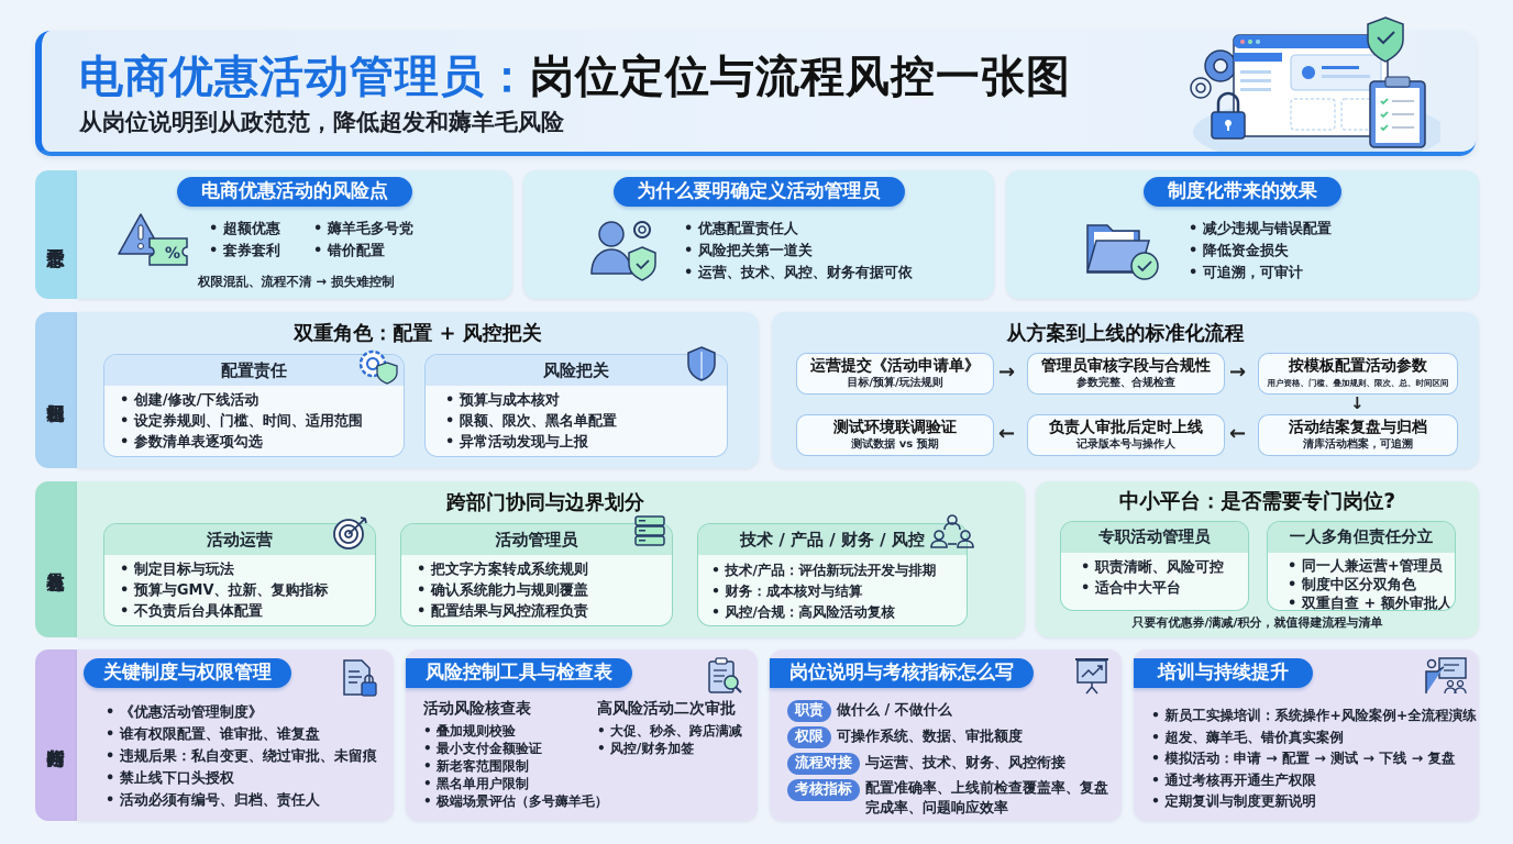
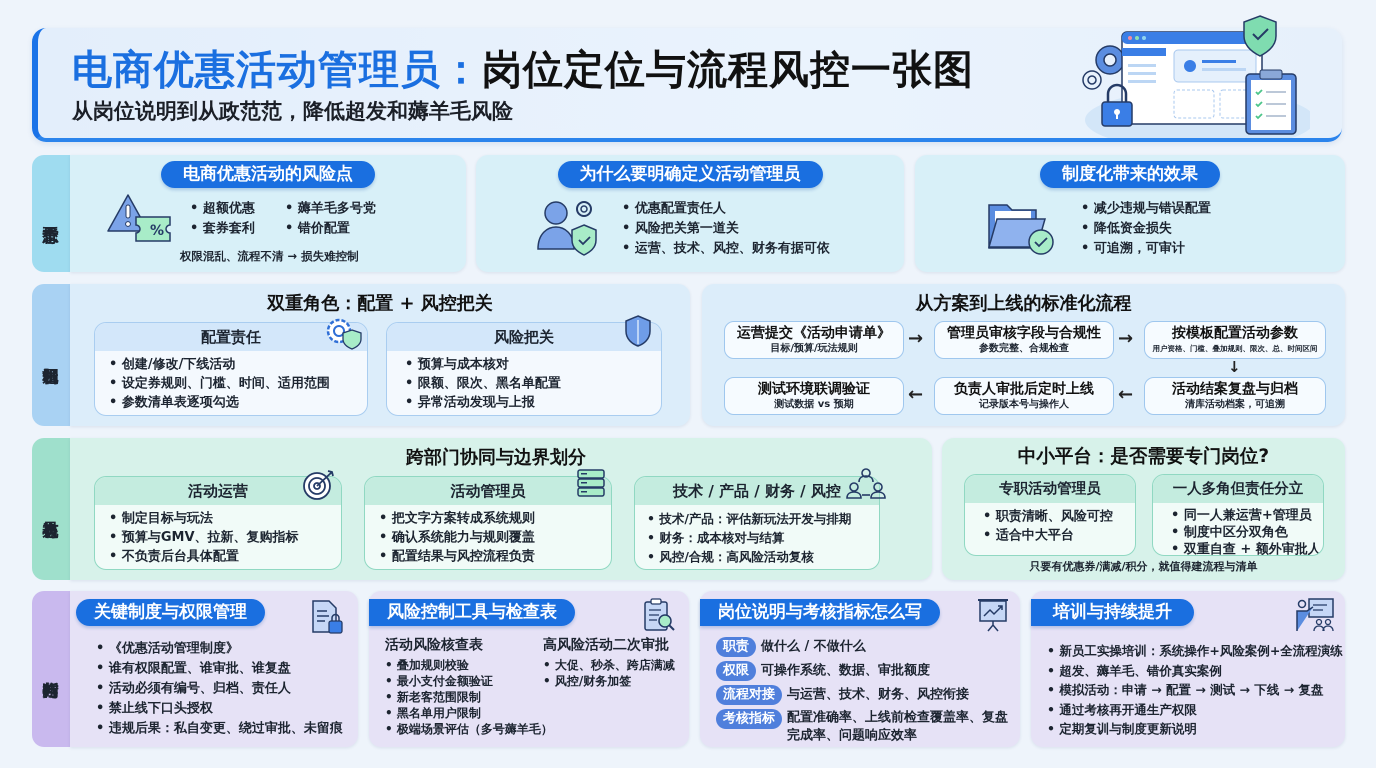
  电商优惠活动管理员：岗位定位与流程风控一张图
  从岗位说明到从政范范，降低超发和薅羊毛风险
  电商优惠活动的风险点
  %
  超额优惠
  套券套利
  薅羊毛多号党
  错价配置
  权限混乱、流程不清 → 损失难控制
  为什么要明确定义活动管理员
  优惠配置责任人
  风险把关第一道关
  运营、技术、风控、财务有据可依
  制度化带来的效果
  减少违规与错误配置
  降低资金损失
  可追溯，可审计
  双重角色：配置 + 风控把关
  配置责任
  创建/修改/下线活动
  设定券规则、门槛、时间、适用范围
  参数清单表逐项勾选
  风险把关
  预算与成本核对
  限额、限次、黑名单配置
  异常活动发现与上报
  从方案到上线的标准化流程
  运营提交《活动申请单》
  目标/预算/玩法规则
  →
  管理员审核字段与合规性
  参数完整、合规检查
  →
  按模板配置活动参数
  用户资格、门槛、叠加规则、限次、总、时间区间
  ↓
  活动结案复盘与归档
  清库活动档案，可追溯
  ←
  负责人审批后定时上线
  记录版本号与操作人
  ←
  测试环境联调验证
  测试数据 vs 预期
  跨部门协同与边界划分
  活动运营
  制定目标与玩法
  预算与GMV、拉新、复购指标
  不负责后台具体配置
  活动管理员
  把文字方案转成系统规则
  确认系统能力与规则覆盖
  配置结果与风控流程负责
  技术 / 产品 / 财务 / 风控
  技术/产品：评估新玩法开发与排期
  财务：成本核对与结算
  风控/合规：高风险活动复核
  中小平台：是否需要专门岗位?
  专职活动管理员
  职责清晰、风险可控
  适合中大平台
  一人多角但责任分立
  同一人兼运营+管理员
  制度中区分双角色
  双重自查 + 额外审批人
  只要有优惠券/满减/积分，就值得建流程与清单
  关键制度与权限管理
  《优惠活动管理制度》
  谁有权限配置、谁审批、谁复盘
- 违规后果：私自变更、绕过审批、未留痕
+ 活动必须有编号、归档、责任人
  禁止线下口头授权
- 活动必须有编号、归档、责任人
+ 违规后果：私自变更、绕过审批、未留痕
  风险控制工具与检查表
  活动风险核查表
  叠加规则校验
  最小支付金额验证
  新老客范围限制
  黑名单用户限制
  极端场景评估（多号薅羊毛）
  高风险活动二次审批
  大促、秒杀、跨店满减
  风控/财务加签
  岗位说明与考核指标怎么写
  职责
  做什么 / 不做什么
  权限
  可操作系统、数据、审批额度
  流程对接
  与运营、技术、财务、风控衔接
  考核指标
  配置准确率、上线前检查覆盖率、复盘完成率、问题响应效率
  培训与持续提升
  新员工实操培训：系统操作+风险案例+全流程演练
  超发、薅羊毛、错价真实案例
  模拟活动：申请 → 配置 → 测试 → 下线 → 复盘
  通过考核再开通生产权限
  定期复训与制度更新说明
